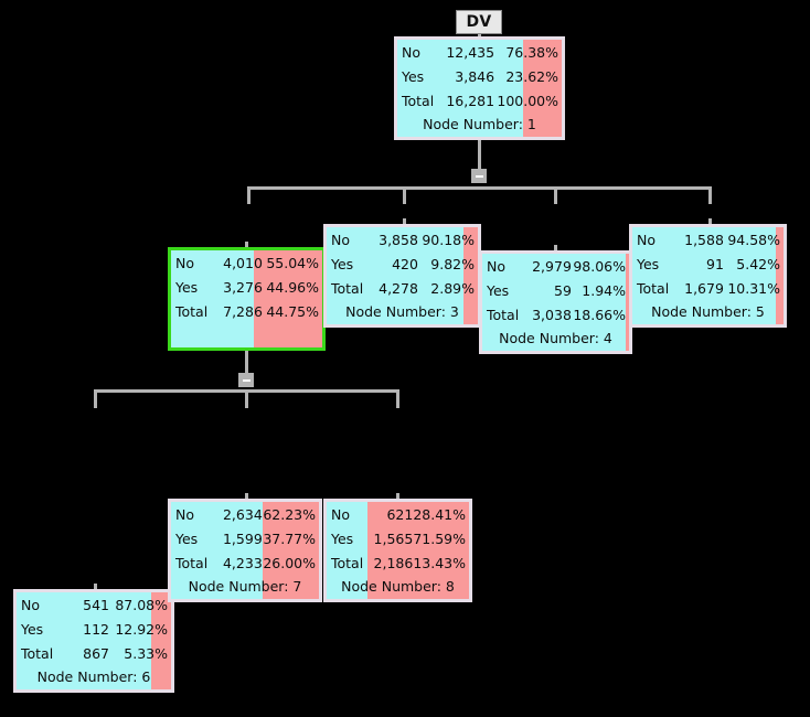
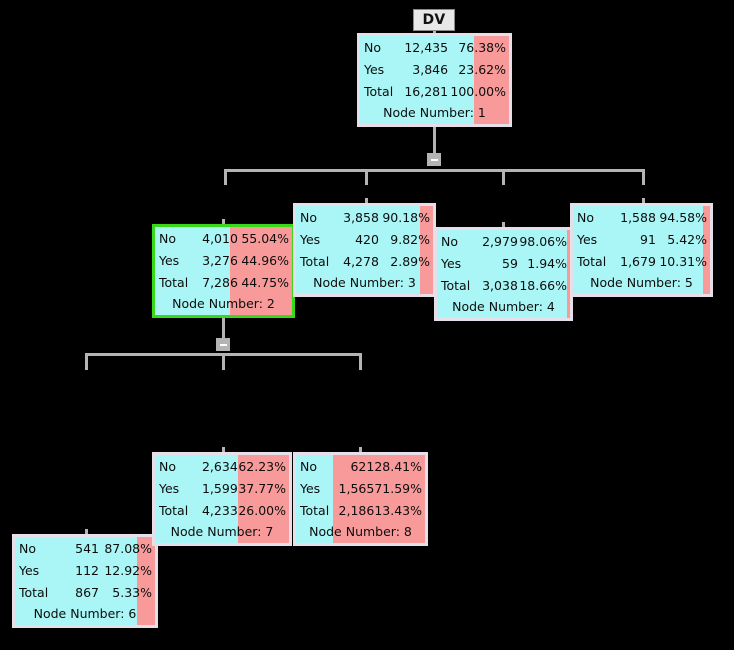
  DV
  No
  12,435
  76.38%
  Yes
  3,846
  23.62%
  Total
  16,281
  100.00%
  Node Number: 1
  No
  4,010
  55.04%
  Yes
  3,276
  44.96%
  Total
  7,286
  44.75%
+ Node Number: 2
  No
  3,858
  90.18%
  Yes
  420
  9.82%
  Total
  4,278
  2.89%
  Node Number: 3
  No
  2,979
  98.06%
  Yes
  59
  1.94%
  Total
  3,038
  18.66%
  Node Number: 4
  No
  1,588
  94.58%
  Yes
  91
  5.42%
  Total
  1,679
  10.31%
  Node Number: 5
  No
  541
  87.08%
  Yes
  112
  12.92%
  Total
  867
  5.33%
  Node Number: 6
  No
  2,634
  62.23%
  Yes
  1,599
  37.77%
  Total
  4,233
  26.00%
  Node Number: 7
  No
  621
  28.41%
  Yes
  1,565
  71.59%
  Total
  2,186
  13.43%
  Node Number: 8
